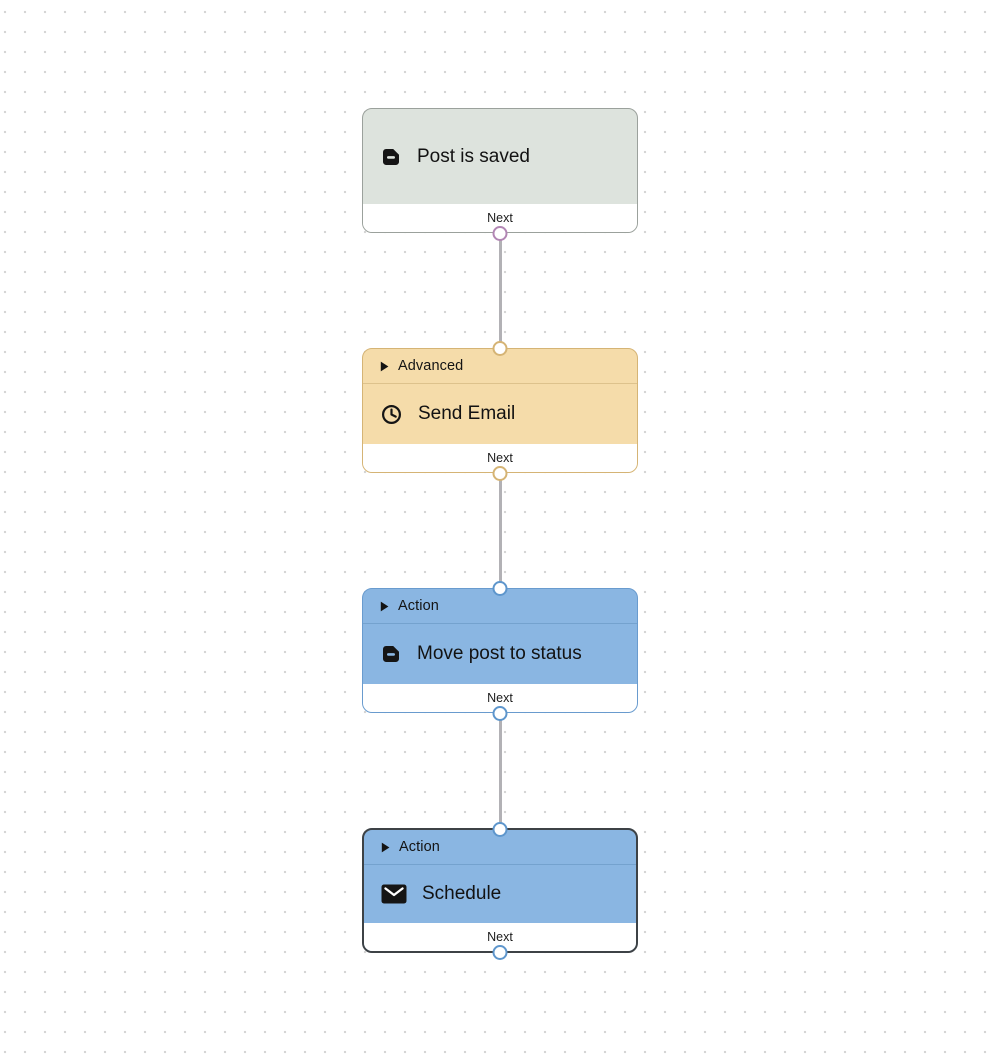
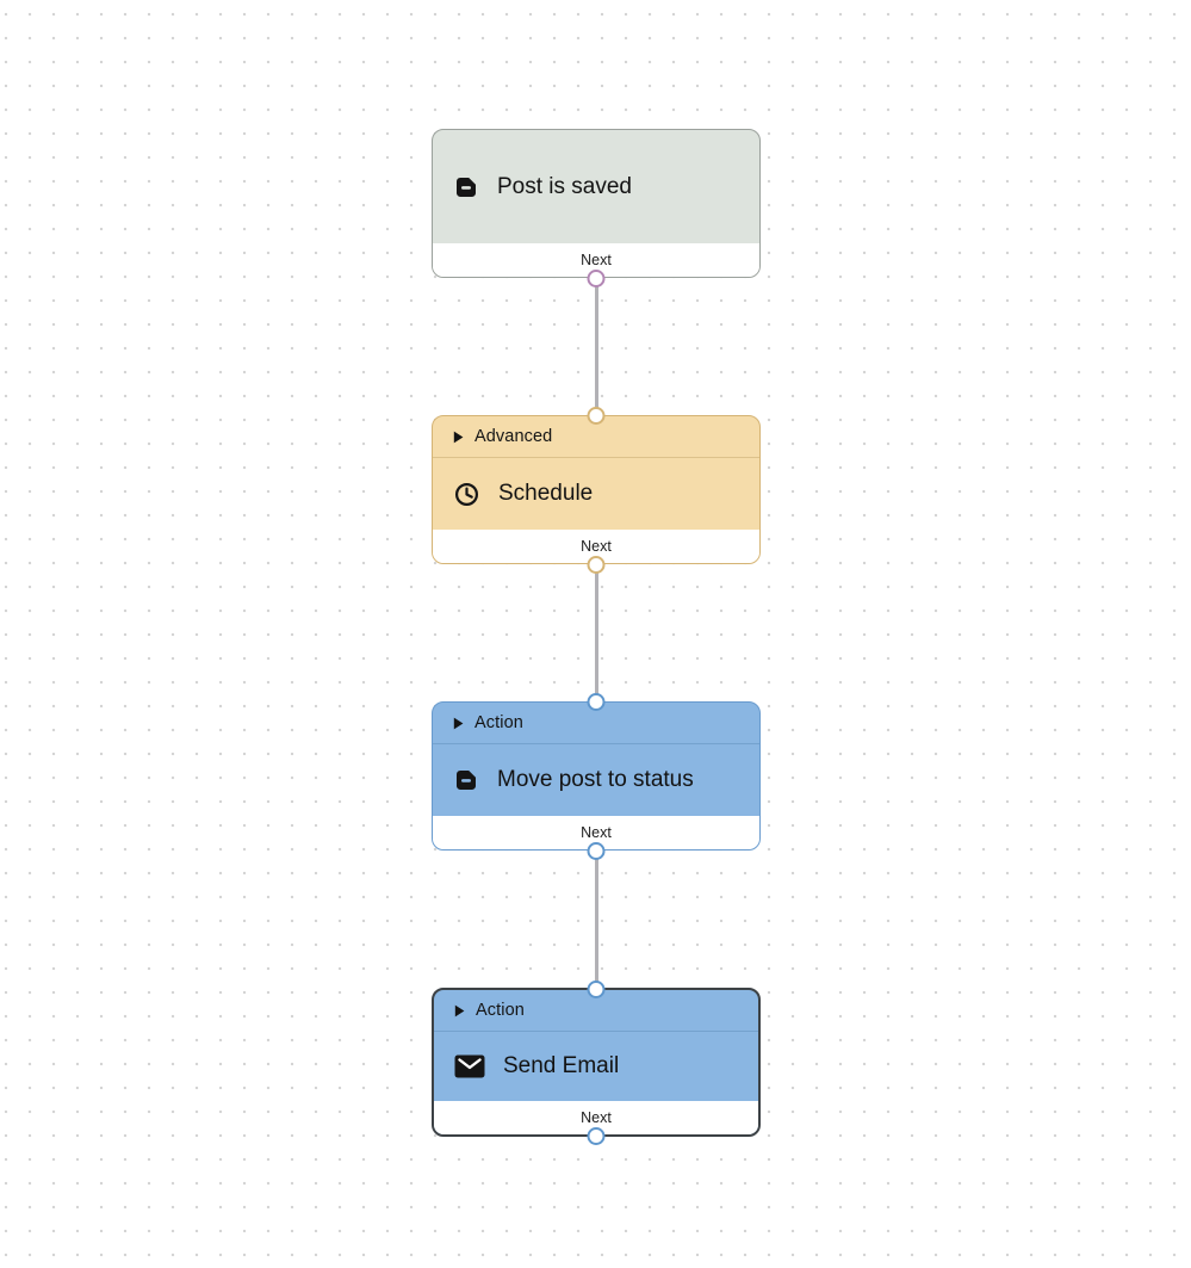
  Post is saved
  Next
  Advanced
- Send Email
+ Schedule
  Next
  Action
  Move post to status
  Next
  Action
- Schedule
+ Send Email
  Next
